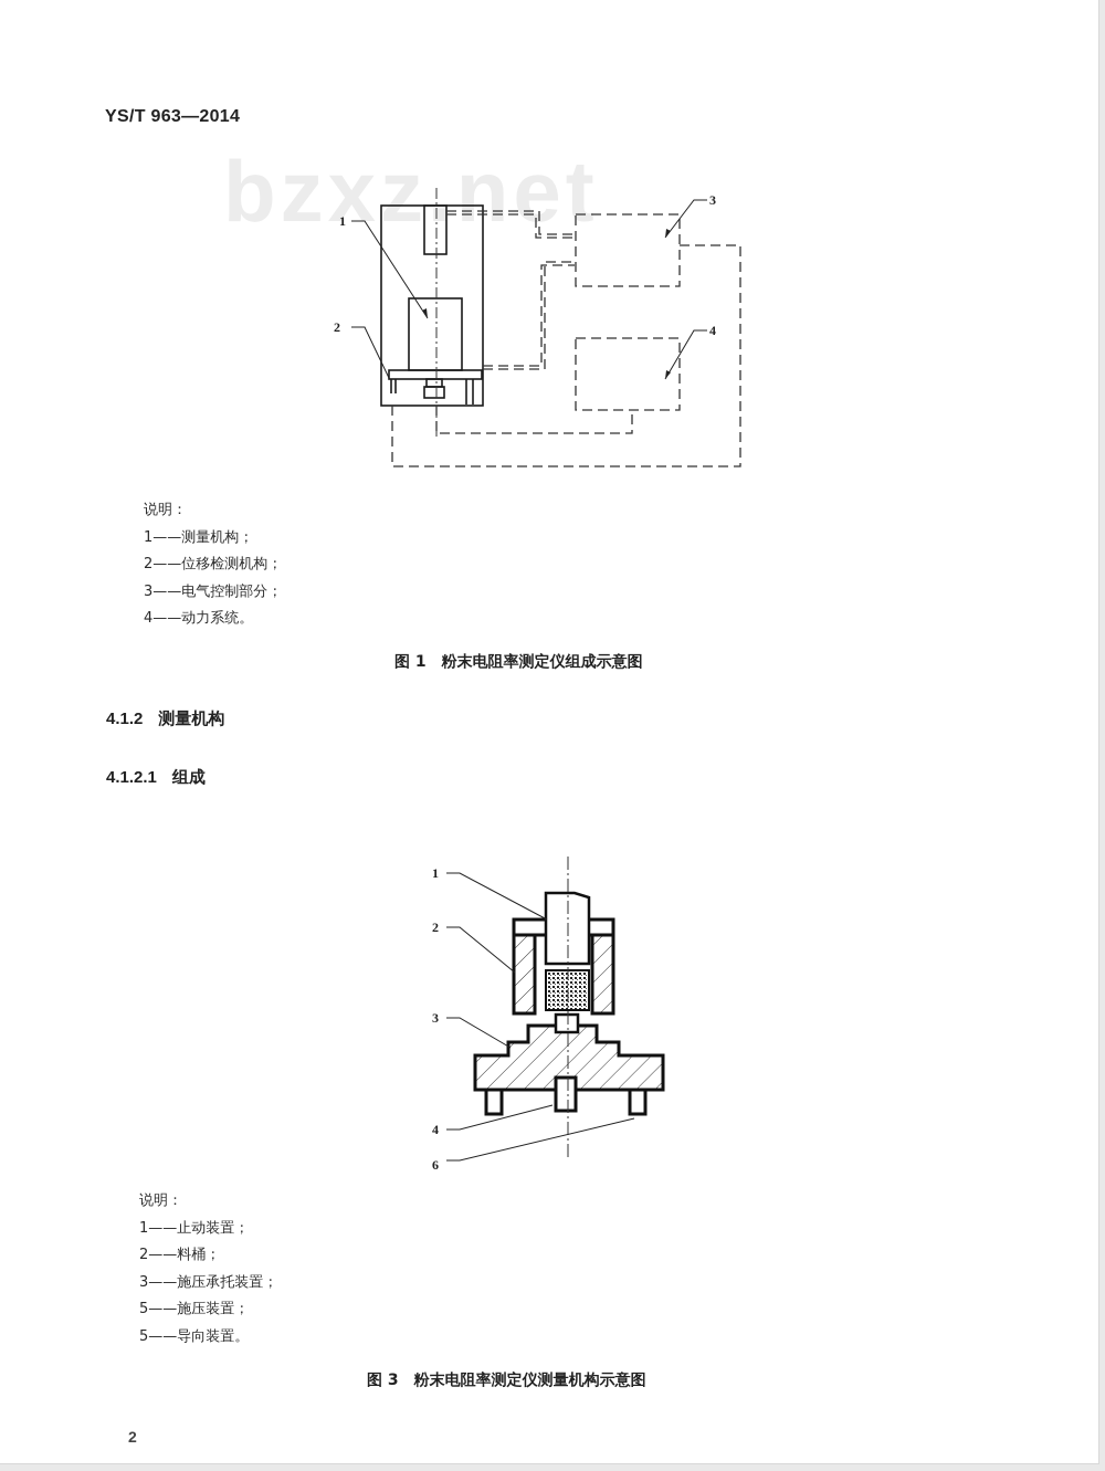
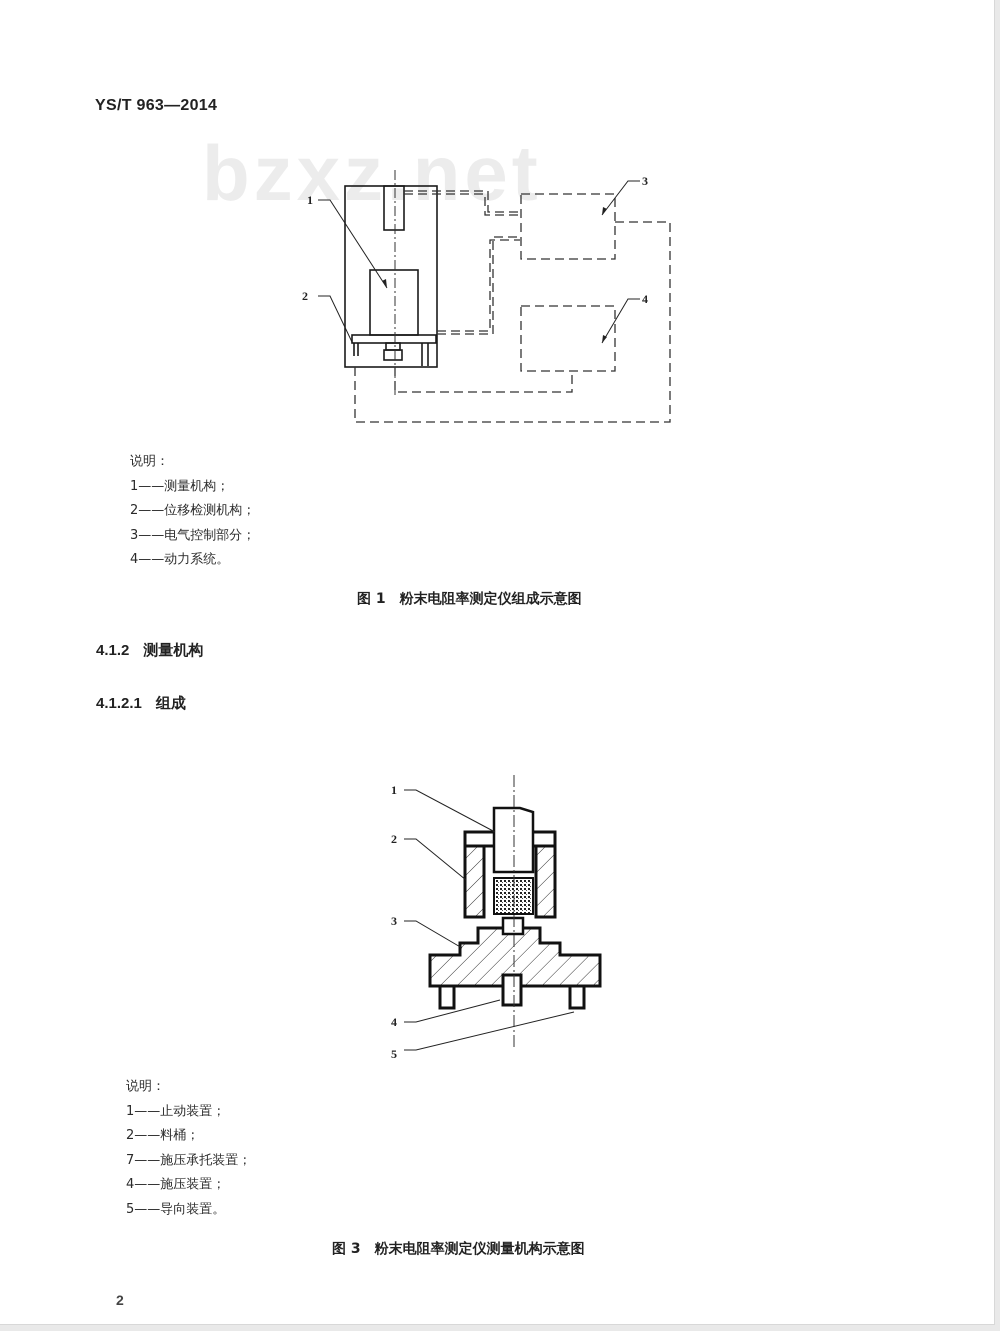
  YS/T 963—2014
  bzxz.net
  1
  2
  3
  4
  说明：
  1——测量机构；
  2——位移检测机构；
  3——电气控制部分；
  4——动力系统。
  图 1 粉末电阻率测定仪组成示意图
  4.1.2 测量机构
  4.1.2.1 组成
  1
  2
  3
  4
- 6
+ 5
  说明：
  1——止动装置；
  2——料桶；
- 3——施压承托装置；
+ 7——施压承托装置；
- 5——施压装置；
+ 4——施压装置；
  5——导向装置。
  图 3 粉末电阻率测定仪测量机构示意图
  2
